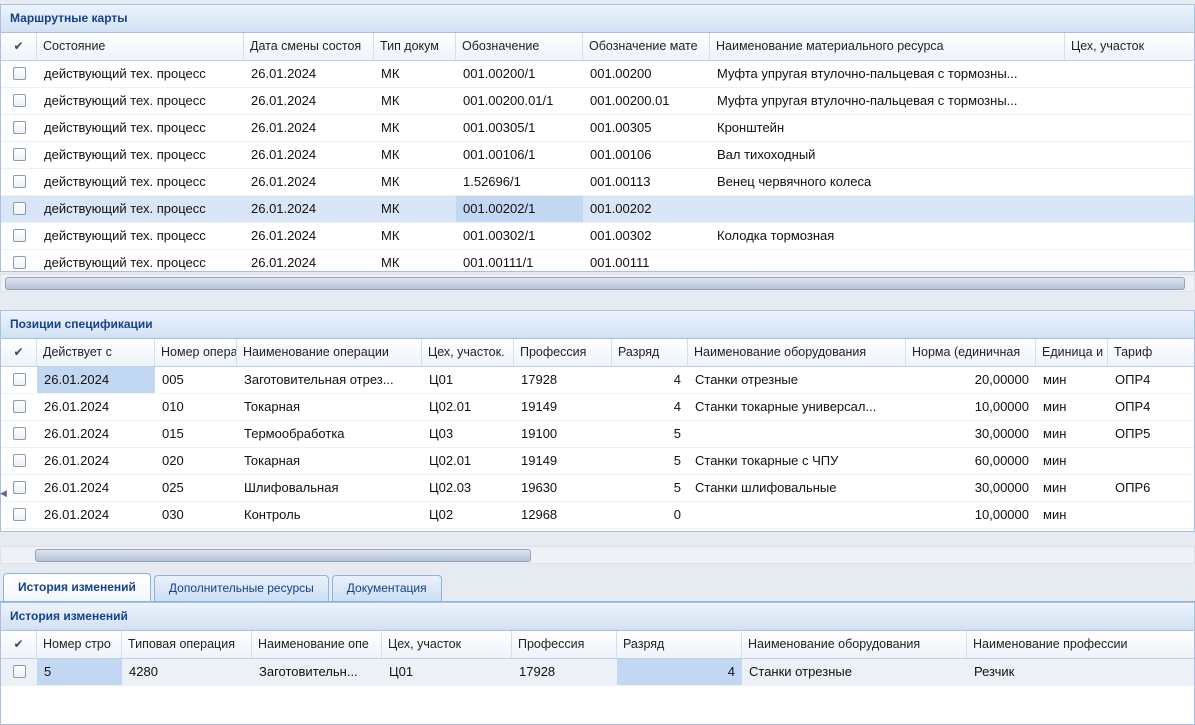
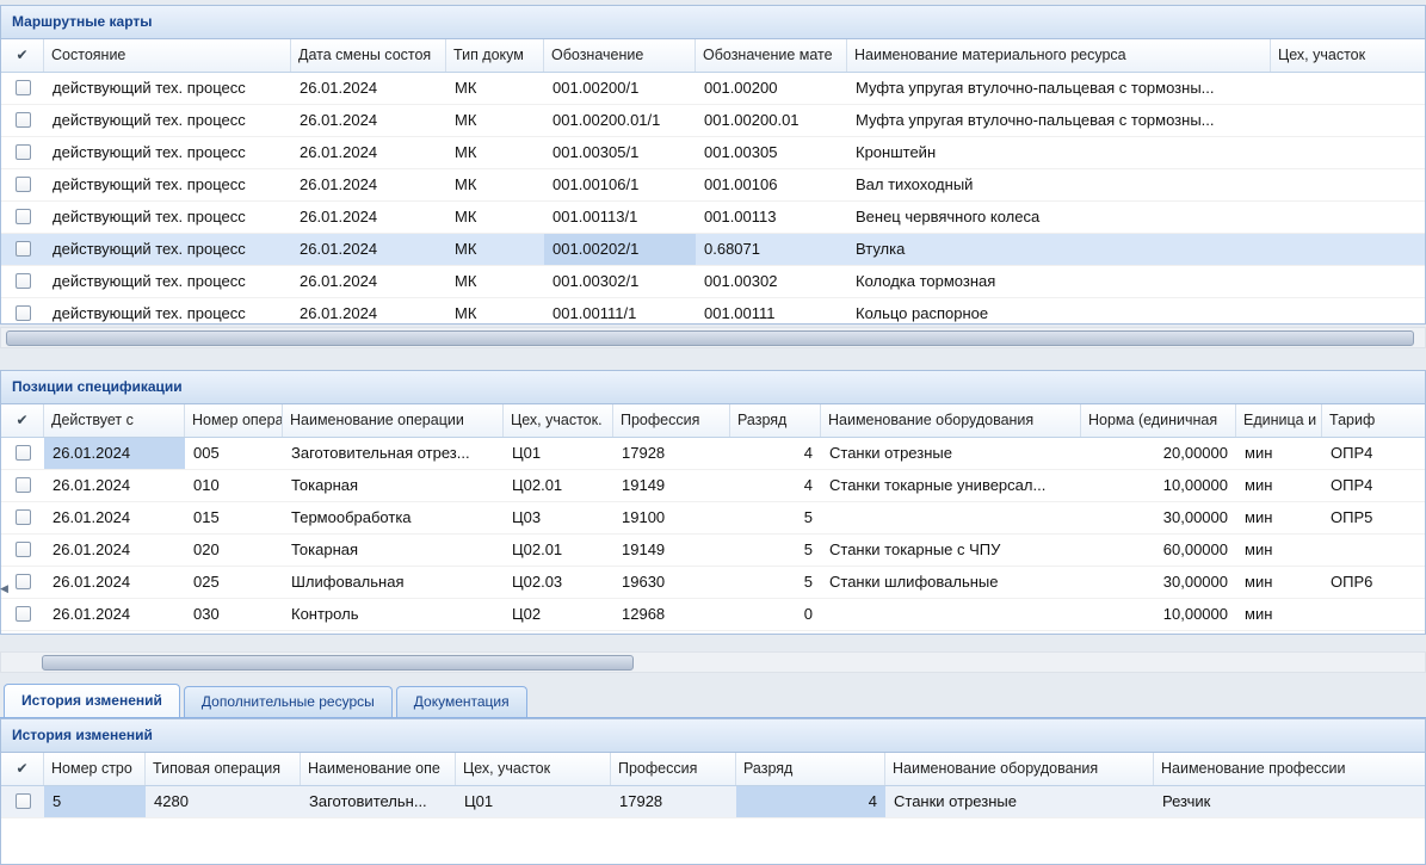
  ◀
  Маршрутные карты
  ✔
  Состояние
  Дата смены состоя
  Тип докум
  Обозначение
  Обозначение мате
  Наименование материального ресурса
  Цех, участок
  действующий тех. процесс
  26.01.2024
  МК
  001.00200/1
  001.00200
  Муфта упругая втулочно-пальцевая с тормозны...
  действующий тех. процесс
  26.01.2024
  МК
  001.00200.01/1
  001.00200.01
  Муфта упругая втулочно-пальцевая с тормозны...
  действующий тех. процесс
  26.01.2024
  МК
  001.00305/1
  001.00305
  Кронштейн
  действующий тех. процесс
  26.01.2024
  МК
  001.00106/1
  001.00106
  Вал тихоходный
  действующий тех. процесс
  26.01.2024
  МК
- 1.52696/1
+ 001.00113/1
  001.00113
  Венец червячного колеса
  действующий тех. процесс
  26.01.2024
  МК
  001.00202/1
- 001.00202
+ 0.68071
+ Втулка
  действующий тех. процесс
  26.01.2024
  МК
  001.00302/1
  001.00302
  Колодка тормозная
  действующий тех. процесс
  26.01.2024
  МК
  001.00111/1
  001.00111
+ Кольцо распорное
  Позиции спецификации
  ✔
  Действует с
  Номер опера
  Наименование операции
  Цех, участок.
  Профессия
  Разряд
  Наименование оборудования
  Норма (единичная
  Единица и
  Тариф
  26.01.2024
  005
  Заготовительная отрез...
  Ц01
  17928
  4
  Станки отрезные
  20,00000
  мин
  ОПР4
  26.01.2024
  010
  Токарная
  Ц02.01
  19149
  4
  Станки токарные универсал...
  10,00000
  мин
  ОПР4
  26.01.2024
  015
  Термообработка
  Ц03
  19100
  5
  30,00000
  мин
  ОПР5
  26.01.2024
  020
  Токарная
  Ц02.01
  19149
  5
  Станки токарные с ЧПУ
  60,00000
  мин
  26.01.2024
  025
  Шлифовальная
  Ц02.03
  19630
  5
  Станки шлифовальные
  30,00000
  мин
  ОПР6
  26.01.2024
  030
  Контроль
  Ц02
  12968
  0
  10,00000
  мин
  История изменений
  Дополнительные ресурсы
  Документация
  История изменений
  ✔
  Номер стро
  Типовая операция
  Наименование опе
  Цех, участок
  Профессия
  Разряд
  Наименование оборудования
  Наименование профессии
  5
  4280
  Заготовительн...
  Ц01
  17928
  4
  Станки отрезные
  Резчик
